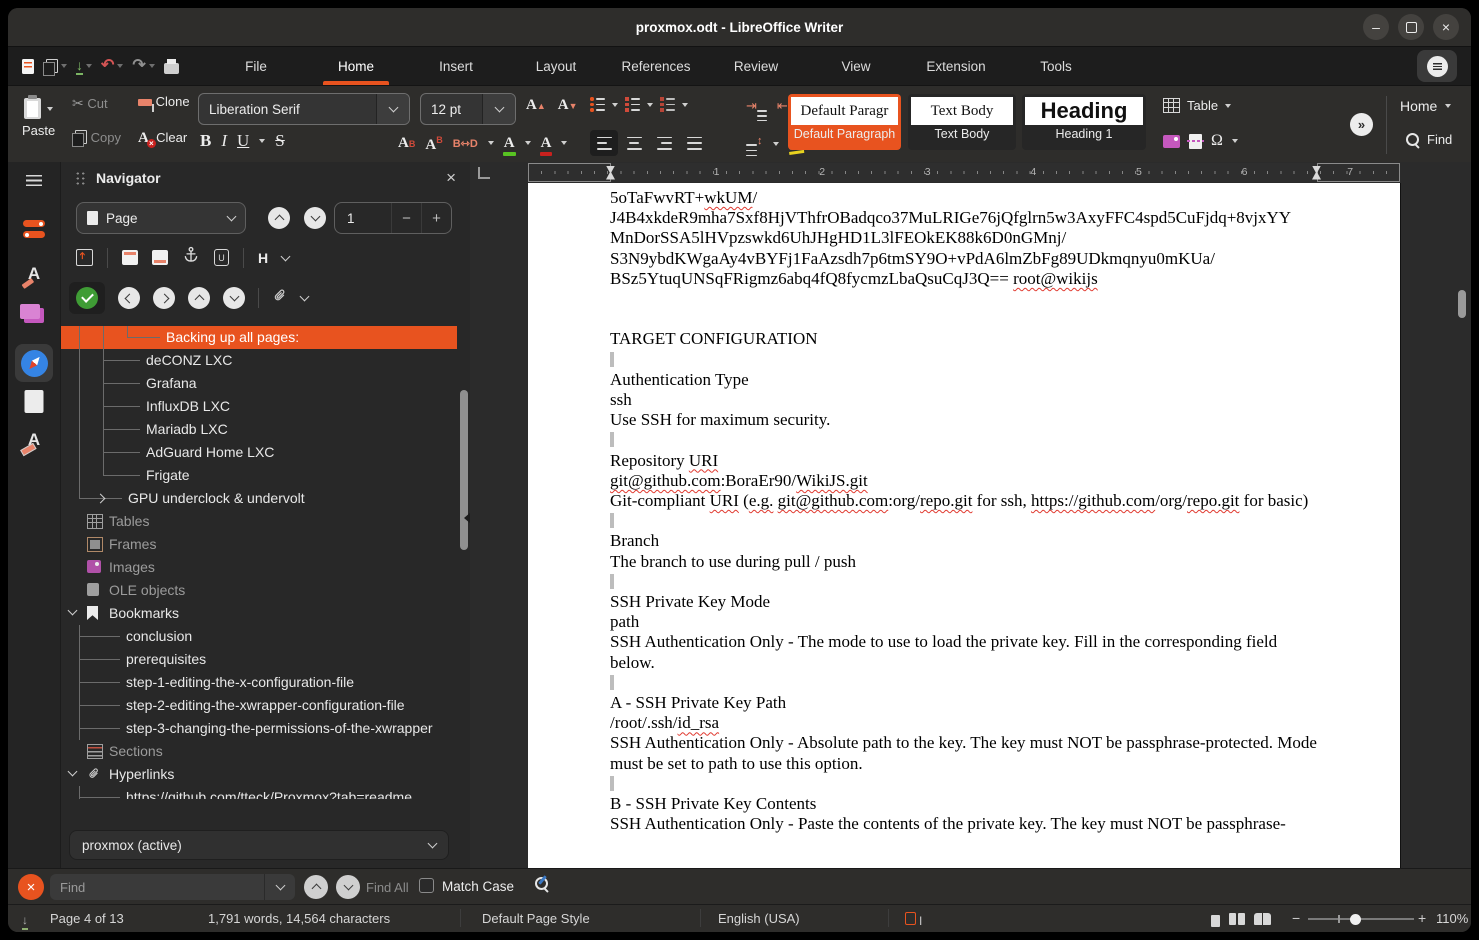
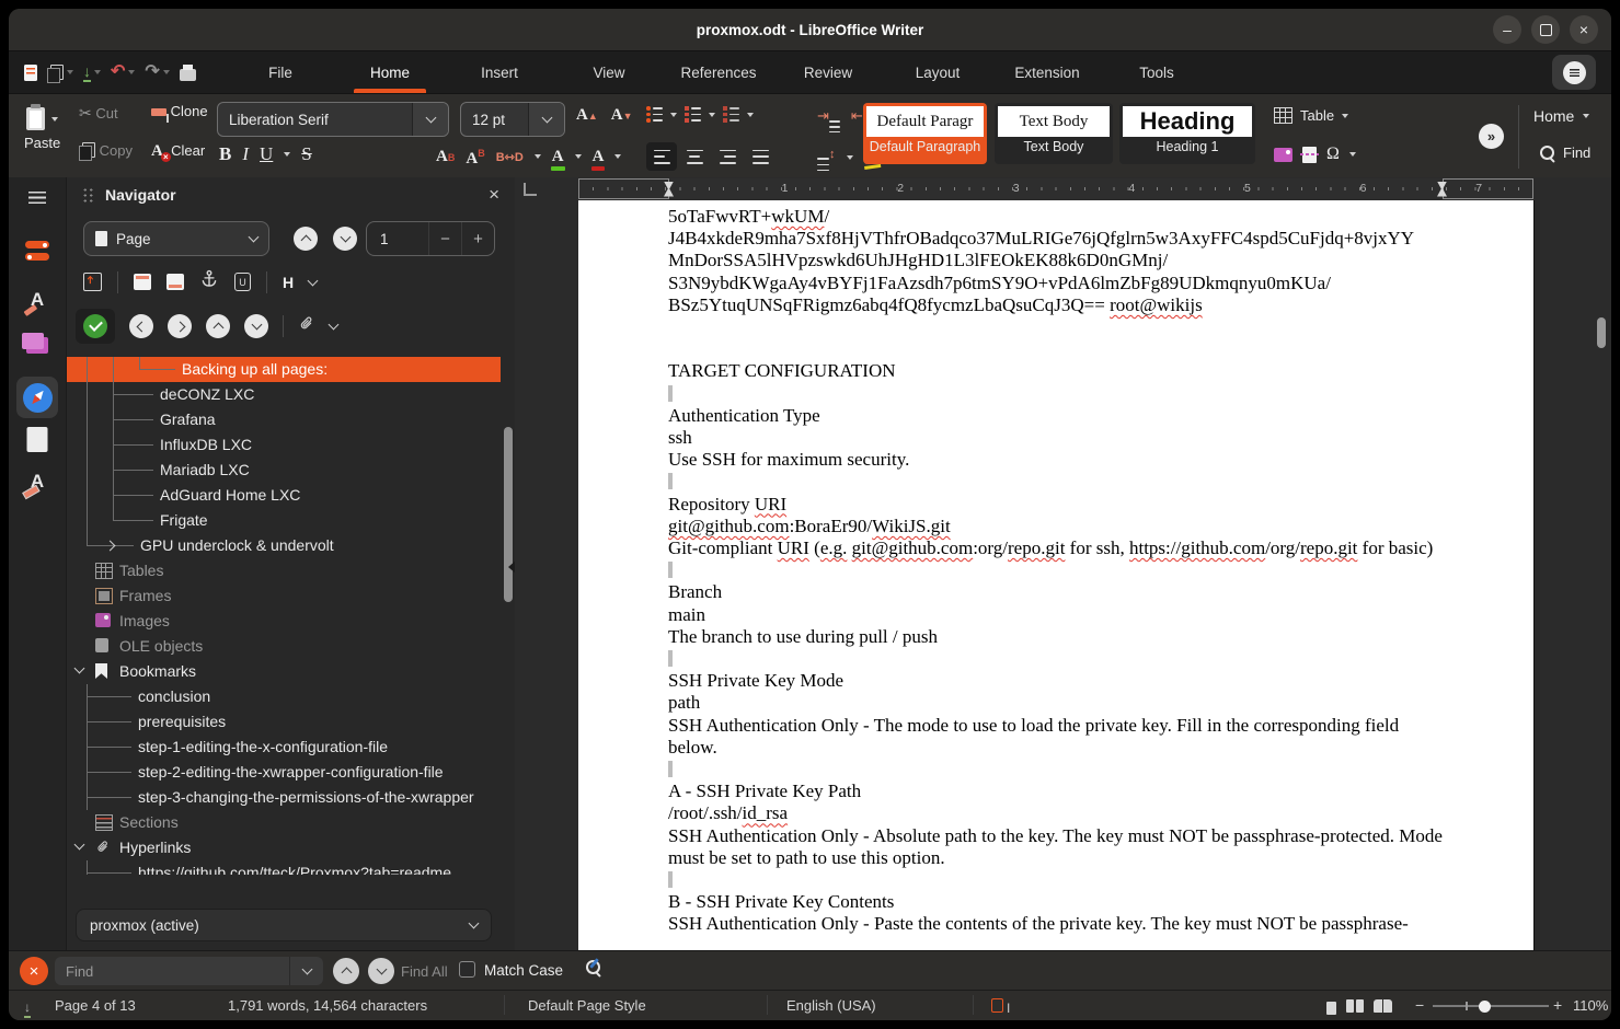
  proxmox.odt - LibreOffice Writer
  –
  ×
  ↓
  ↶
  ↷
  File
  Home
  Insert
- Layout
+ View
  References
  Review
- View
+ Layout
  Extension
  Tools
  Paste
  ✂ Cut
  Copy
  Clone
  A Clear
  Liberation Serif
  12 pt
  B
  I
  U
  S
  A▲
  A▼
  AB
  AB
  B⇿D
  A
  A
  ⇥
  ⇤
  ↕
  Default Paragr
  Default Paragraph
  Text Body
  Text Body
  Heading
  Heading 1
  Table
  Ω
  »
  Home
  Find
  A
  A
  Navigator
  ×
  Page
  1
  −
  +
  U
  H
  Backing up all pages:
  deCONZ LXC
  Grafana
  InfluxDB LXC
  Mariadb LXC
  AdGuard Home LXC
  Frigate
  GPU underclock & undervolt
  Tables
  Frames
  Images
  OLE objects
  Bookmarks
  conclusion
  prerequisites
  step-1-editing-the-x-configuration-file
  step-2-editing-the-xwrapper-configuration-file
  step-3-changing-the-permissions-of-the-xwrapper
  Sections
  Hyperlinks
  https://github.com/tteck/Proxmox?tab=readme
  proxmox (active)
  1
  2
  3
  4
  5
  6
  7
  5oTaFwvRT+wkUM/
  J4B4xkdeR9mha7Sxf8HjVThfrOBadqco37MuLRIGe76jQfglrn5w3AxyFFC4spd5CuFjdq+8vjxYY
  MnDorSSA5lHVpzswkd6UhJHgHD1L3lFEOkEK88k6D0nGMnj/
  S3N9ybdKWgaAy4vBYFj1FaAzsdh7p6tmSY9O+vPdA6lmZbFg89UDkmqnyu0mKUa/
  BSz5YtuqUNSqFRigmz6abq4fQ8fycmzLbaQsuCqJ3Q== root@wikijs
  TARGET CONFIGURATION
  Authentication Type
  ssh
  Use SSH for maximum security.
  Repository URI
  git@github.com:BoraEr90/WikiJS.git
  Git-compliant URI (e.g. git@github.com:org/repo.git for ssh, https://github.com/org/repo.git for basic)
  Branch
+ main
  The branch to use during pull / push
  SSH Private Key Mode
  path
  SSH Authentication Only - The mode to use to load the private key. Fill in the corresponding field below.
  A - SSH Private Key Path
  /root/.ssh/id_rsa
  SSH Authentication Only - Absolute path to the key. The key must NOT be passphrase-protected. Mode must be set to path to use this option.
  B - SSH Private Key Contents
  SSH Authentication Only - Paste the contents of the private key. The key must NOT be passphrase-
  ×
  Find
  Find All
  Match Case
  ↓
  Page 4 of 13
  1,791 words, 14,564 characters
  Default Page Style
  English (USA)
  I
  −
  +
  110%
